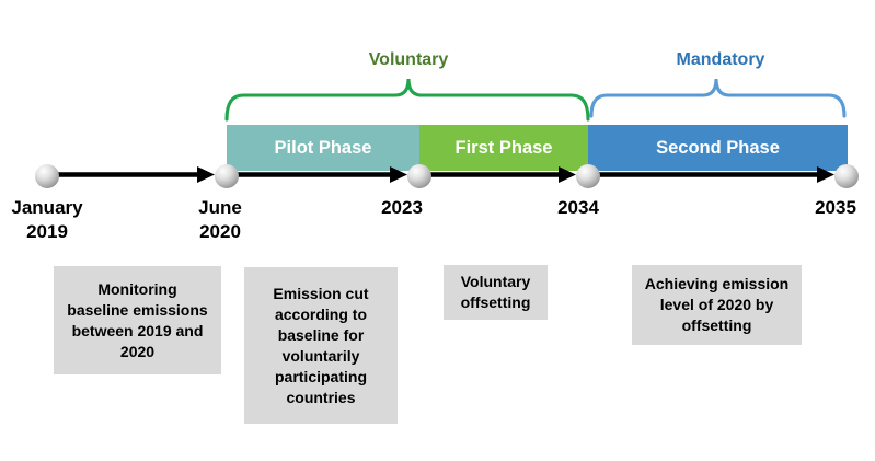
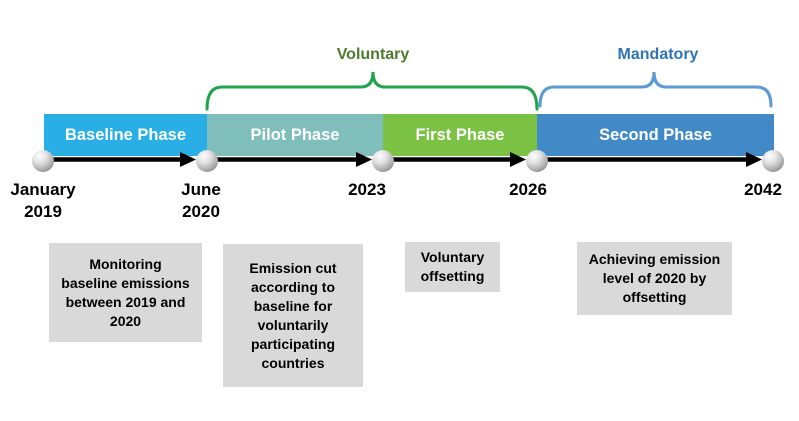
  Voluntary
  Mandatory
+ Baseline Phase
  Pilot Phase
  First Phase
  Second Phase
  January
  2019
  June
  2020
  2023
- 2034
+ 2026
- 2035
+ 2042
  Monitoring
  baseline emissions
  between 2019 and
  2020
  Emission cut
  according to
  baseline for
  voluntarily
  participating
  countries
  Voluntary
  offsetting
  Achieving emission
  level of 2020 by
  offsetting
